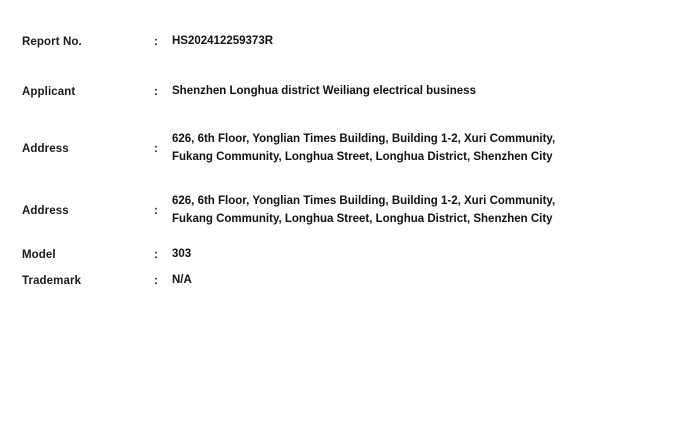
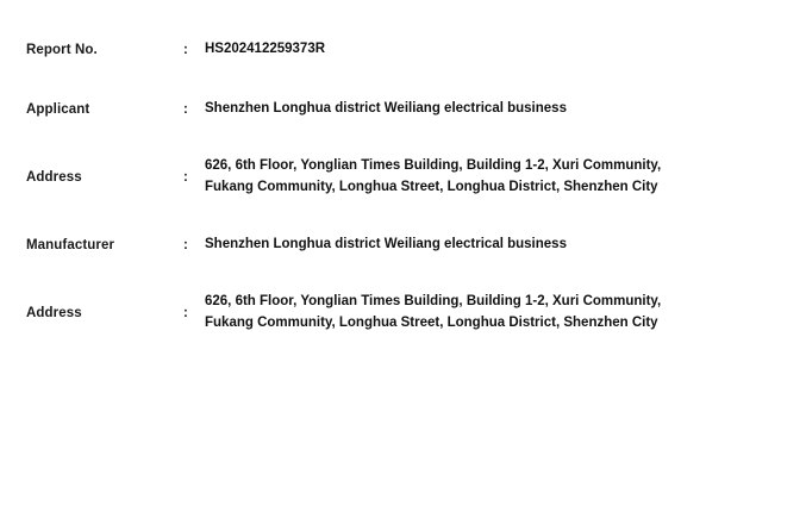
  Report No.	:	HS202412259373R
  Applicant	:	Shenzhen Longhua district Weiliang electrical business
  Address	:	626, 6th Floor, Yonglian Times Building, Building 1-2, Xuri Community, Fukang Community, Longhua Street, Longhua District, Shenzhen City
+ Manufacturer	:	Shenzhen Longhua district Weiliang electrical business
  Address	:	626, 6th Floor, Yonglian Times Building, Building 1-2, Xuri Community, Fukang Community, Longhua Street, Longhua District, Shenzhen City
- Model	:	303
- Trademark	:	N/A
